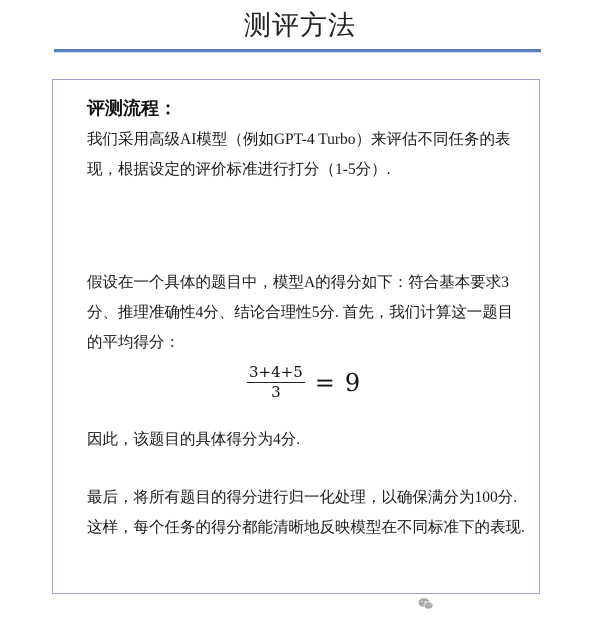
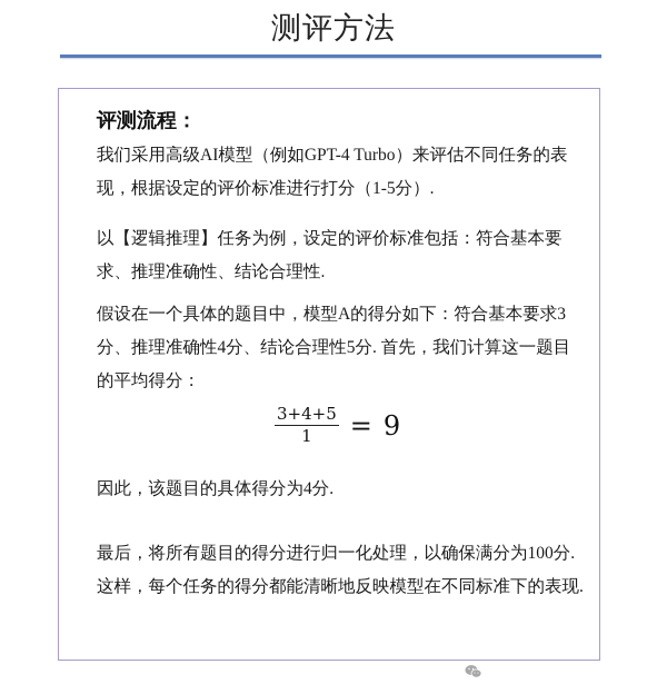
  测评方法
  评测流程：
  我们采用高级AI模型（例如GPT-4 Turbo）来评估不同任务的表现，根据设定的评价标准进行打分（1-5分）.
+ 以【逻辑推理】任务为例，设定的评价标准包括：符合基本要求、推理准确性、结论合理性.
  假设在一个具体的题目中，模型A的得分如下：符合基本要求3分、推理准确性4分、结论合理性5分. 首先，我们计算这一题目的平均得分：
  3+4+5
- 3
+ 1
  =
  9
  因此，该题目的具体得分为4分.
  最后，将所有题目的得分进行归一化处理，以确保满分为100分. 这样，每个任务的得分都能清晰地反映模型在不同标准下的表现.
